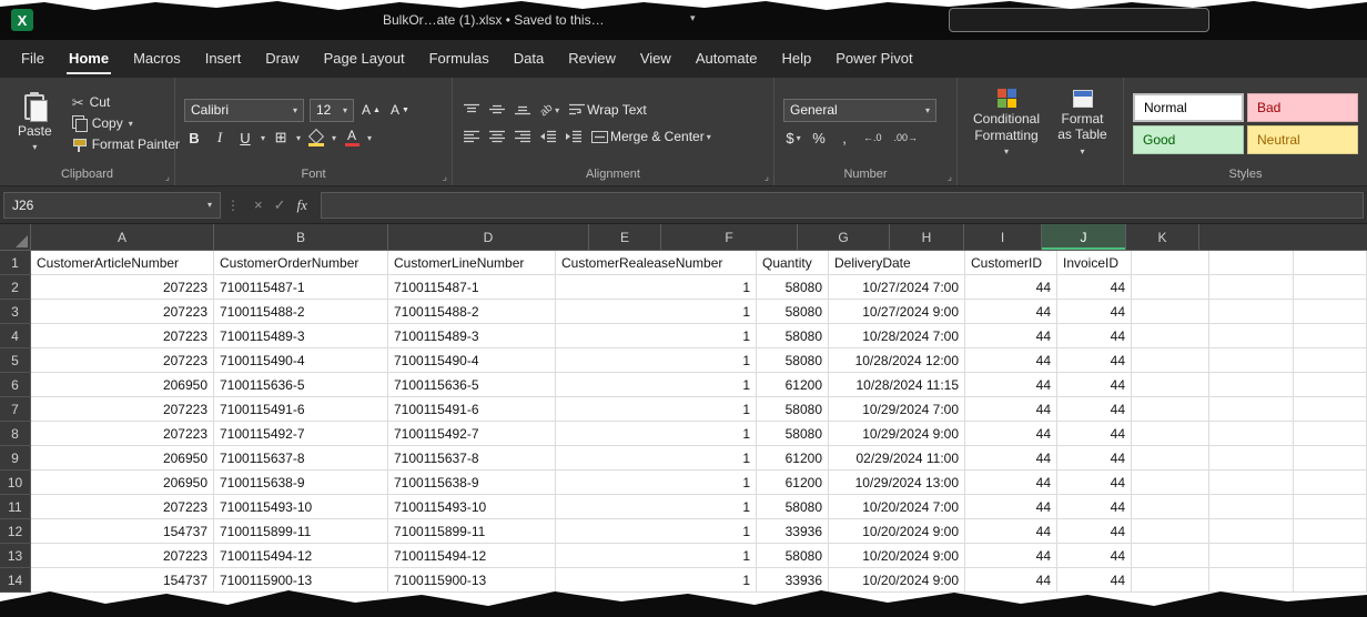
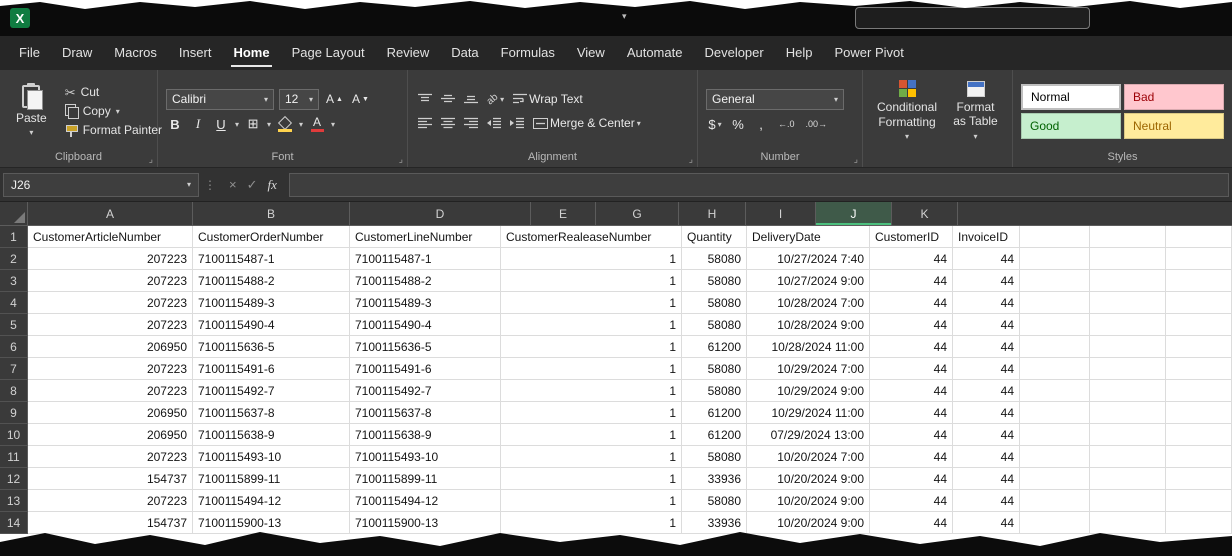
  X
- BulkOr…ate (1).xlsx • Saved to this…
  ▾
  File
- Home
+ Draw
  Macros
  Insert
- Draw
+ Home
  Page Layout
- Formulas
+ Review
  Data
- Review
+ Formulas
  View
  Automate
+ Developer
  Help
  Power Pivot
  Paste
  ▾
  ✂
  Cut
  Copy
  ▾
  Format Painter
  Clipboard
  ⌟
  Calibri
  ▾
  12
  ▾
  A
  A
  B
  I
  U
  ▾
  ⊞
  ▾
  ▾
  A
  ▾
  Font
  ⌟
  ▾
  Wrap Text
  Merge & Center
  ▾
  Alignment
  ⌟
  General
  ▾
  $
  ▾
  %
  ,
  ←.0
  .00→
  Number
  ⌟
  Conditional Formatting
  ▾
  Format as Table
  ▾
  Normal
  Bad
  Good
  Neutral
  Styles
  J26
  ▾
  ⋮
  ×
  ✓
  fx
  A
  B
  D
  E
- F
  G
  H
  I
  J
  K
  1
  CustomerArticleNumber
  CustomerOrderNumber
  CustomerLineNumber
  CustomerRealeaseNumber
  Quantity
  DeliveryDate
  CustomerID
  InvoiceID
  2
  207223
  7100115487-1
  7100115487-1
  1
  58080
- 10/27/2024 7:00
+ 10/27/2024 7:40
  44
  44
  3
  207223
  7100115488-2
  7100115488-2
  1
  58080
  10/27/2024 9:00
  44
  44
  4
  207223
  7100115489-3
  7100115489-3
  1
  58080
  10/28/2024 7:00
  44
  44
  5
  207223
  7100115490-4
  7100115490-4
  1
  58080
- 10/28/2024 12:00
+ 10/28/2024 9:00
  44
  44
  6
  206950
  7100115636-5
  7100115636-5
  1
  61200
- 10/28/2024 11:15
+ 10/28/2024 11:00
  44
  44
  7
  207223
  7100115491-6
  7100115491-6
  1
  58080
  10/29/2024 7:00
  44
  44
  8
  207223
  7100115492-7
  7100115492-7
  1
  58080
  10/29/2024 9:00
  44
  44
  9
  206950
  7100115637-8
  7100115637-8
  1
  61200
- 02/29/2024 11:00
+ 10/29/2024 11:00
  44
  44
  10
  206950
  7100115638-9
  7100115638-9
  1
  61200
- 10/29/2024 13:00
+ 07/29/2024 13:00
  44
  44
  11
  207223
  7100115493-10
  7100115493-10
  1
  58080
  10/20/2024 7:00
  44
  44
  12
  154737
  7100115899-11
  7100115899-11
  1
  33936
  10/20/2024 9:00
  44
  44
  13
  207223
  7100115494-12
  7100115494-12
  1
  58080
  10/20/2024 9:00
  44
  44
  14
  154737
  7100115900-13
  7100115900-13
  1
  33936
  10/20/2024 9:00
  44
  44
